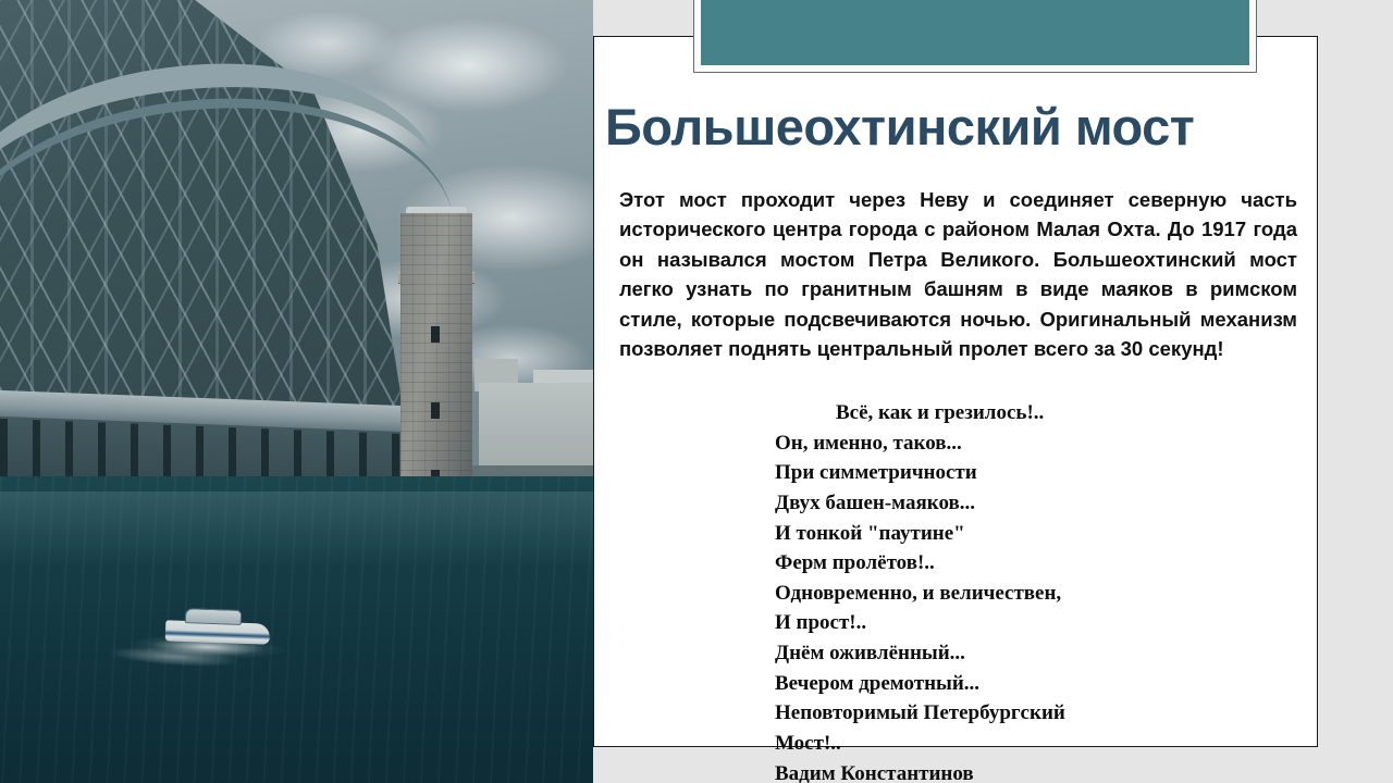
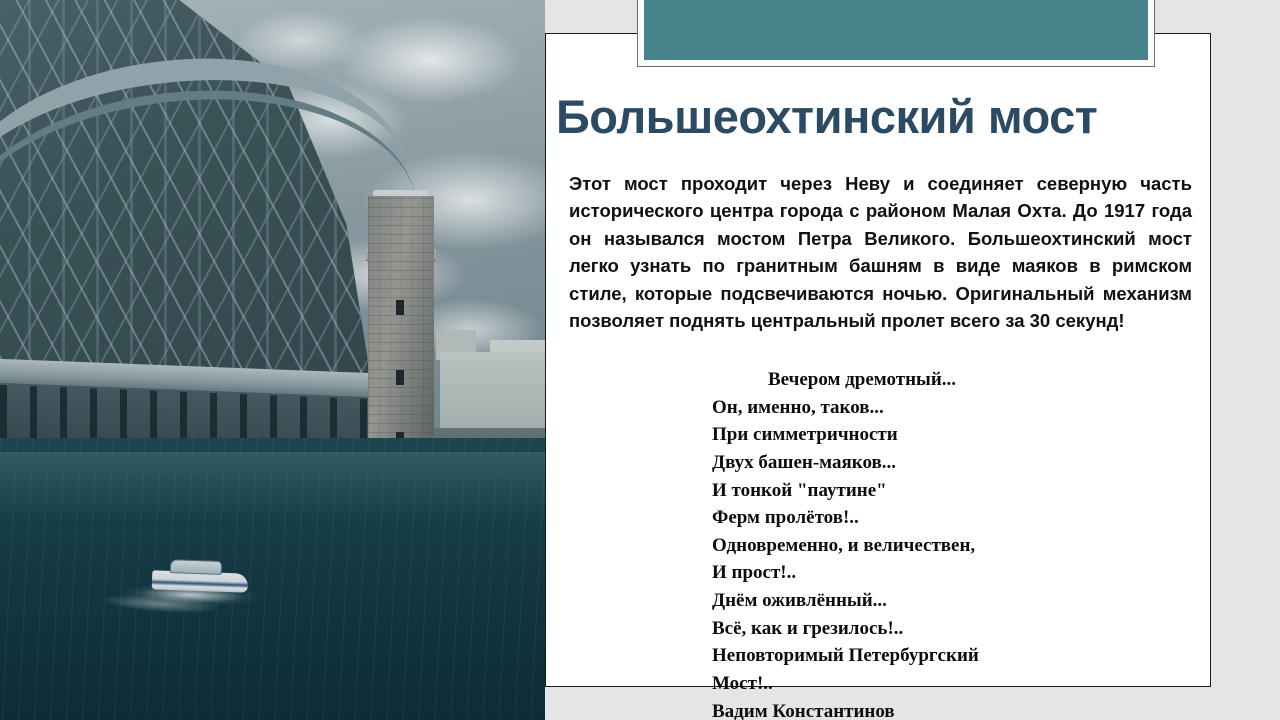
  Большеохтинский мост
  Этот мост проходит через Неву и соединяет северную часть исторического центра города с районом Малая Охта. До 1917 года он назывался мостом Петра Великого. Большеохтинский мост легко узнать по гранитным башням в виде маяков в римском стиле, которые подсвечиваются ночью. Оригинальный механизм позволяет поднять центральный пролет всего за 30 секунд!
- Всё, как и грезилось!..
+ Вечером дремотный...
  Он, именно, таков...
  При симметричности
  Двух башен-маяков...
  И тонкой "паутине"
  Ферм пролётов!..
  Одновременно, и величествен,
  И прост!..
  Днём оживлённый...
- Вечером дремотный...
+ Всё, как и грезилось!..
  Неповторимый Петербургский
  Мост!..
  Вадим Константинов
